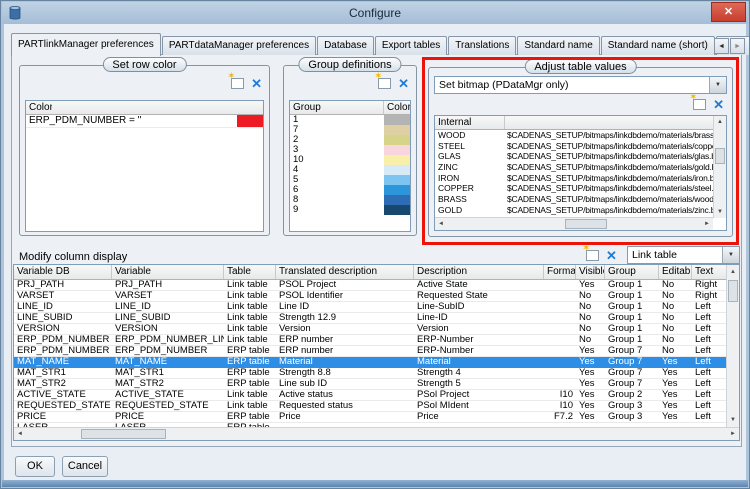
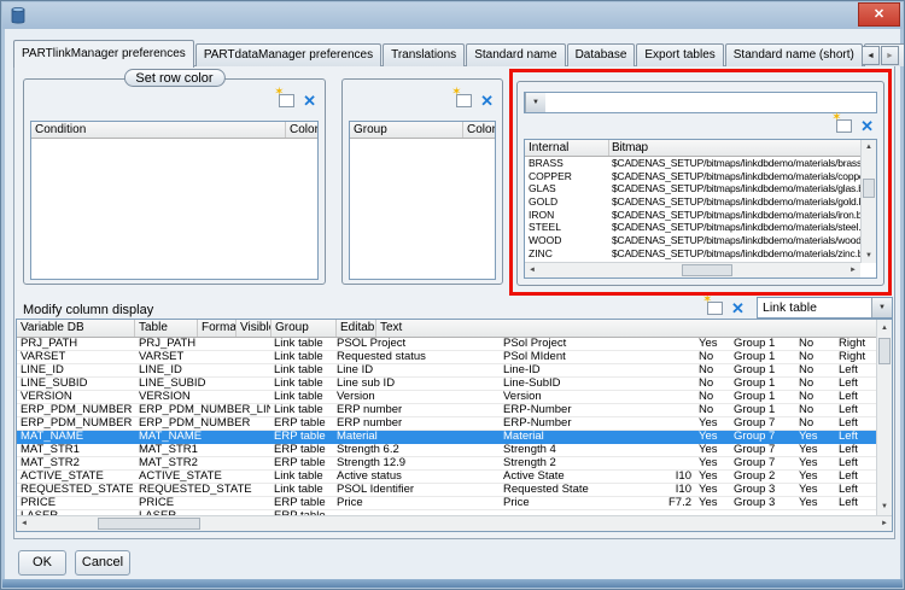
- Configure
  ✕
  PARTlinkManager preferences
  PARTdataManager preferences
- Database
+ Translations
- Export tables
+ Standard name
- Translations
+ Database
- Standard name
+ Export tables
  Standard name (short)
  Set row color
  ✶
  ✕
+ Condition
  Color
- ERP_PDM_NUMBER = ''
- Group definitions
  ✶
  ✕
  Group
  Color
- 1
- 7
- 2
- 3
- 10
- 4
- 5
- 6
- 8
- 9
- Adjust table values
- Set bitmap (PDataMgr only)
  ✶
  ✕
  Internal
+ Bitmap
- WOOD
+ BRASS
  $CADENAS_SETUP/bitmaps/linkdbdemo/materials/brass
- STEEL
+ COPPER
  $CADENAS_SETUP/bitmaps/linkdbdemo/materials/copp
  GLAS
  $CADENAS_SETUP/bitmaps/linkdbdemo/materials/glas.
- ZINC
+ GOLD
  $CADENAS_SETUP/bitmaps/linkdbdemo/materials/gold.
  IRON
  $CADENAS_SETUP/bitmaps/linkdbdemo/materials/iron.
- COPPER
+ STEEL
  $CADENAS_SETUP/bitmaps/linkdbdemo/materials/steel
- BRASS
+ WOOD
  $CADENAS_SETUP/bitmaps/linkdbdemo/materials/wood
- GOLD
+ ZINC
  $CADENAS_SETUP/bitmaps/linkdbdemo/materials/zinc.
  Modify column display
  ✶
  ✕
  Link table
  Variable DB
- Variable
  Table
- Translated description
- Description
  Forma
  Visibl
  Group
  Editabl
  Text
  PRJ_PATH
  PRJ_PATH
  Link table
  PSOL Project
- Active State
+ PSol Project
  Yes
  Group 1
  No
  Right
  VARSET
  VARSET
  Link table
- PSOL Identifier
+ Requested status
- Requested State
+ PSol MIdent
  No
  Group 1
  No
  Right
  LINE_ID
  LINE_ID
  Link table
  Line ID
- Line-SubID
+ Line-ID
  No
  Group 1
  No
  Left
  LINE_SUBID
  LINE_SUBID
  Link table
- Strength 12.9
+ Line sub ID
- Line-ID
+ Line-SubID
  No
  Group 1
  No
  Left
  VERSION
  VERSION
  Link table
  Version
  Version
  No
  Group 1
  No
  Left
  ERP_PDM_NUMBER
  ERP_PDM_NUMBER_LI
  Link table
  ERP number
  ERP-Number
  No
  Group 1
  No
  Left
  ERP_PDM_NUMBER
  ERP_PDM_NUMBER
  ERP table
  ERP number
  ERP-Number
  Yes
  Group 7
  No
  Left
  MAT_NAME
  MAT_NAME
  ERP table
  Material
  Material
  Yes
  Group 7
  Yes
  Left
  MAT_STR1
  MAT_STR1
  ERP table
- Strength 8.8
+ Strength 6.2
  Strength 4
  Yes
  Group 7
  Yes
  Left
  MAT_STR2
  MAT_STR2
  ERP table
- Line sub ID
+ Strength 12.9
- Strength 5
+ Strength 2
  Yes
  Group 7
  Yes
  Left
  ACTIVE_STATE
  ACTIVE_STATE
  Link table
  Active status
- PSol Project
+ Active State
  I10
  Yes
  Group 2
  Yes
  Left
  REQUESTED_STATE
  REQUESTED_STATE
  Link table
- Requested status
+ PSOL Identifier
- PSol MIdent
+ Requested State
  I10
  Yes
  Group 3
  Yes
  Left
  PRICE
  PRICE
  ERP table
  Price
  Price
  F7.2
  Yes
  Group 3
  Yes
  Left
  OK
  Cancel
